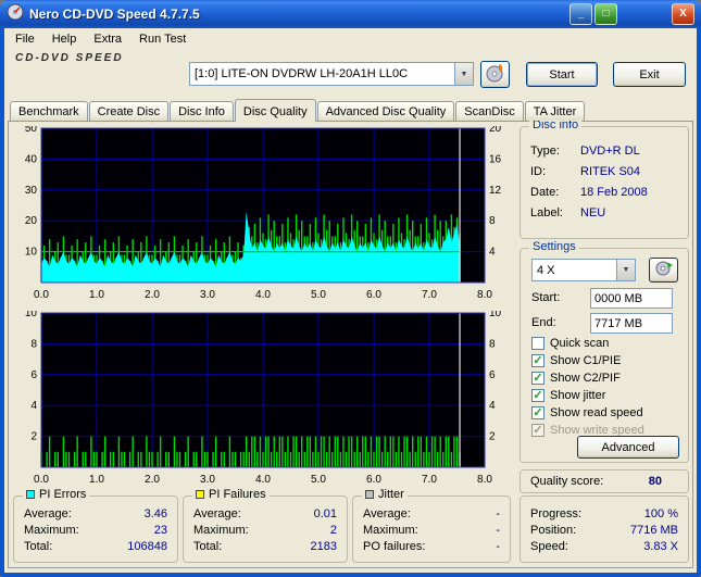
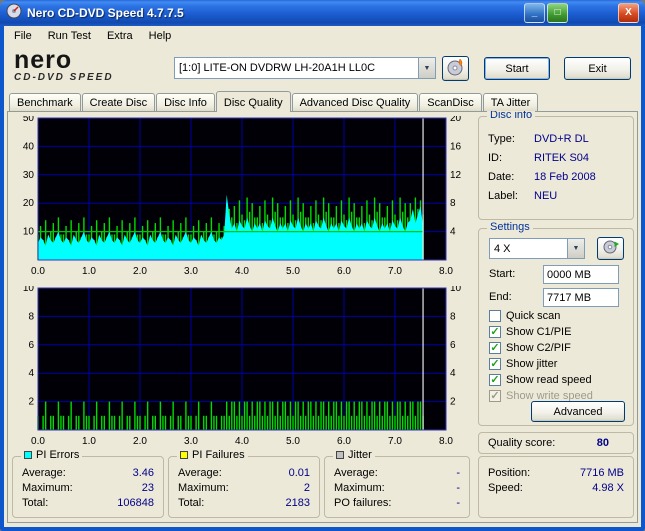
  Nero CD-DVD Speed 4.7.7.5
  _
  □
  X
  File
- Help
+ Run Test
  Extra
- Run Test
+ Help
+ nero
  CD-DVD SPEED
  [1:0] LITE-ON DVDRW LH-20A1H LL0C
  Start
  Exit
  Benchmark
  Create Disc
  Disc Info
  Disc Quality
  Advanced Disc Quality
  ScanDisc
  TA Jitter
  10
  20
  30
  40
  50
  4
  8
  12
  16
  20
  0.0
  1.0
  2.0
  3.0
  4.0
  5.0
  6.0
  7.0
  8.0
  2
  4
  6
  8
  10
  2
  4
  6
  8
  10
  0.0
  1.0
  2.0
  3.0
  4.0
  5.0
  6.0
  7.0
  8.0
  PI Errors
  Average:
  3.46
  Maximum:
  23
  Total:
  106848
  PI Failures
  Average:
  0.01
  Maximum:
  2
  Total:
  2183
  Jitter
  Average:
  -
  Maximum:
  -
  PO failures:
  -
  Disc info
  Type:
  DVD+R DL
  ID:
  RITEK S04
  Date:
  18 Feb 2008
  Label:
  NEU
  Settings
  4 X
  Start:
  0000 MB
  End:
  7717 MB
  Quick scan
  ✓
  Show C1/PIE
  ✓
  Show C2/PIF
  ✓
  Show jitter
  ✓
  Show read speed
  ✓
  Show write speed
  Advanced
  Quality score:
  80
- Progress:
- 100 %
  Position:
  7716 MB
  Speed:
- 3.83 X
+ 4.98 X
